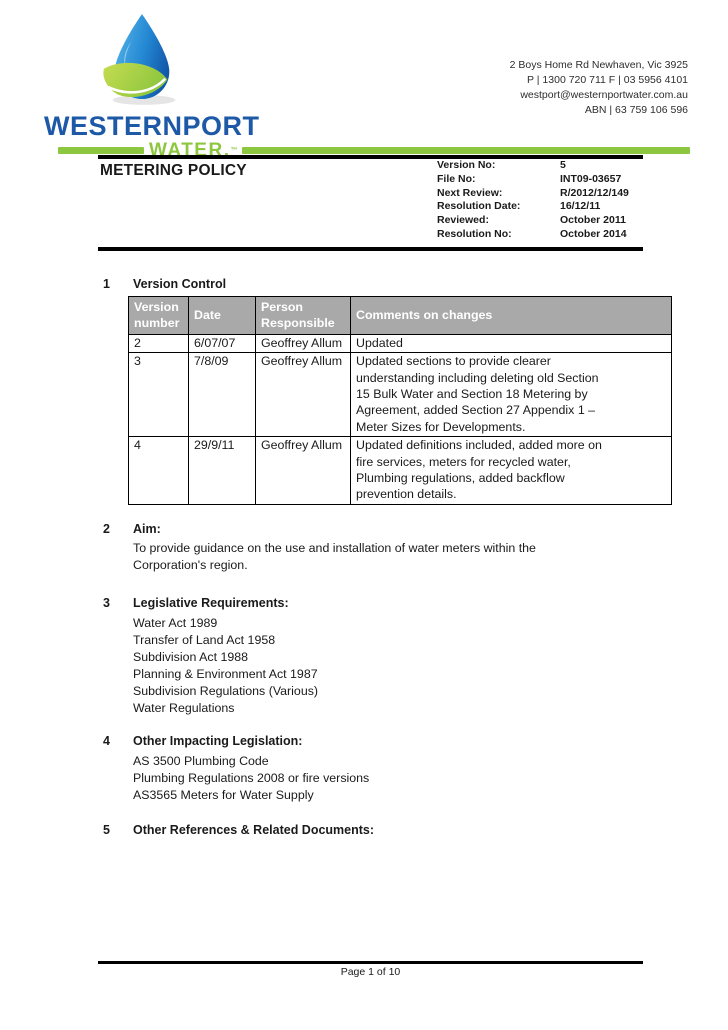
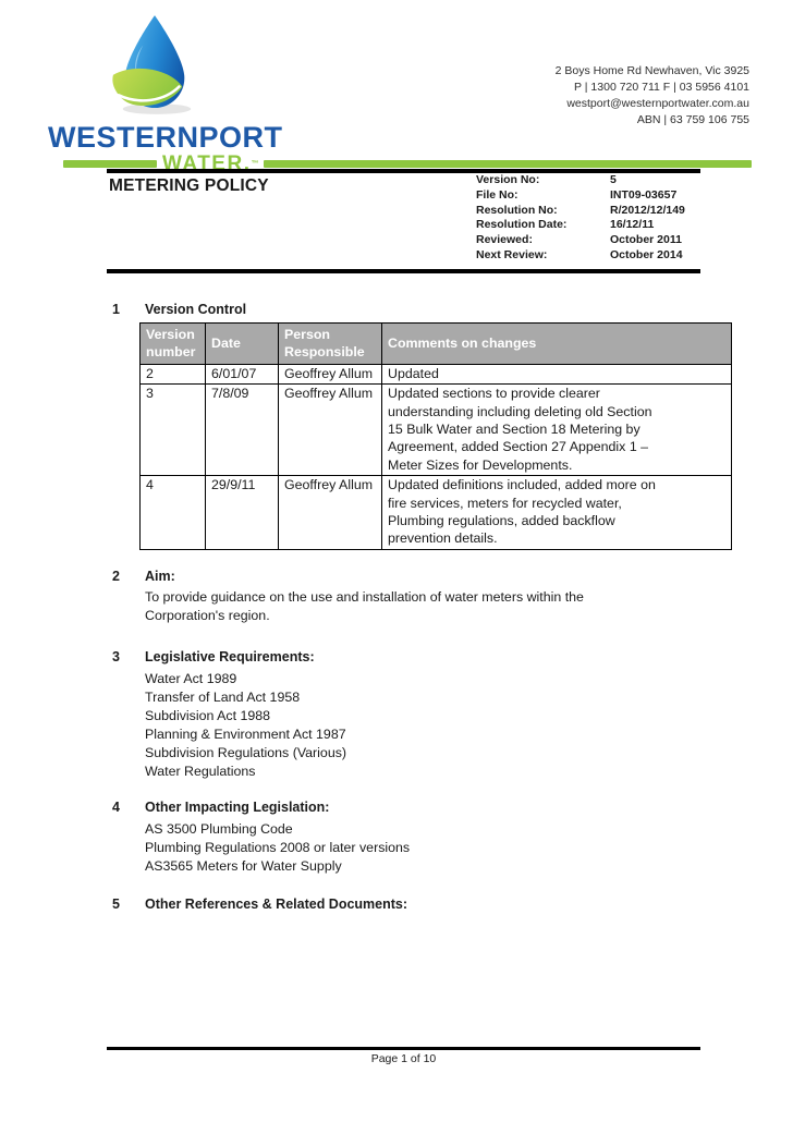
  WESTERNPORT
  WATER.
  2 Boys Home Rd Newhaven, Vic 3925
  P | 1300 720 711 F | 03 5956 4101
  westport@westernportwater.com.au
- ABN | 63 759 106 596
+ ABN | 63 759 106 755
  METERING POLICY
  Version No:
  5
  File No:
  INT09-03657
- Next Review:
+ Resolution No:
  R/2012/12/149
  Resolution Date:
  16/12/11
  Reviewed:
  October 2011
- Resolution No:
+ Next Review:
  October 2014
  1
  Version Control
  Version number	Date	Person Responsible	Comments on changes
- 2	6/07/07	Geoffrey Allum	Updated
+ 2	6/01/07	Geoffrey Allum	Updated
  3	7/8/09	Geoffrey Allum	Updated sections to provide clearer understanding including deleting old Section 15 Bulk Water and Section 18 Metering by Agreement, added Section 27 Appendix 1 – Meter Sizes for Developments.
  4	29/9/11	Geoffrey Allum	Updated definitions included, added more on fire services, meters for recycled water, Plumbing regulations, added backflow prevention details.
  2
  Aim:
  To provide guidance on the use and installation of water meters within the
  Corporation's region.
  3
  Legislative Requirements:
  Water Act 1989
  Transfer of Land Act 1958
  Subdivision Act 1988
  Planning & Environment Act 1987
  Subdivision Regulations (Various)
  Water Regulations
  4
  Other Impacting Legislation:
  AS 3500 Plumbing Code
- Plumbing Regulations 2008 or fire versions
+ Plumbing Regulations 2008 or later versions
  AS3565 Meters for Water Supply
  5
  Other References & Related Documents:
  Page 1 of 10
